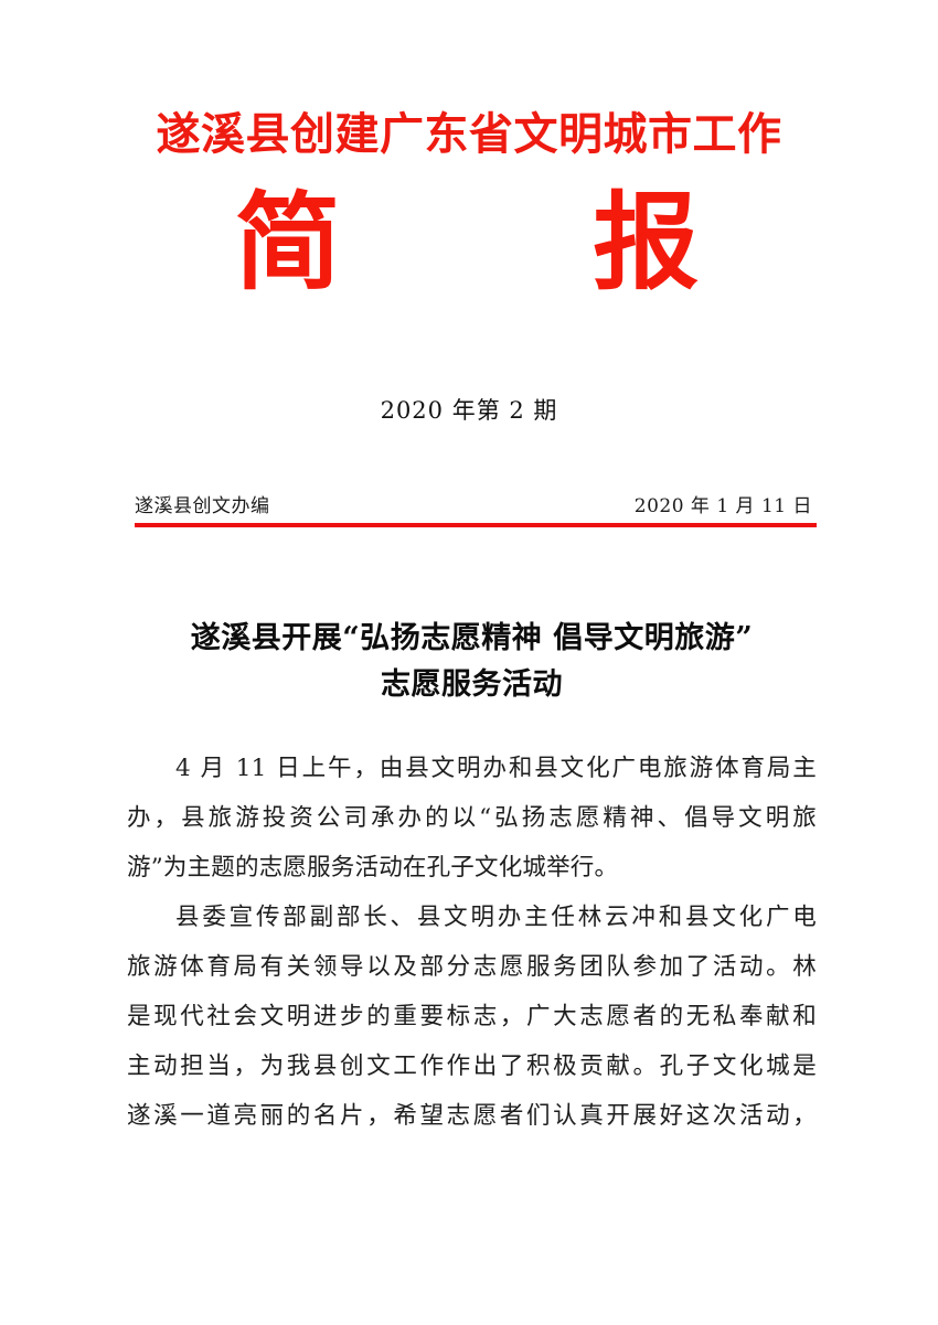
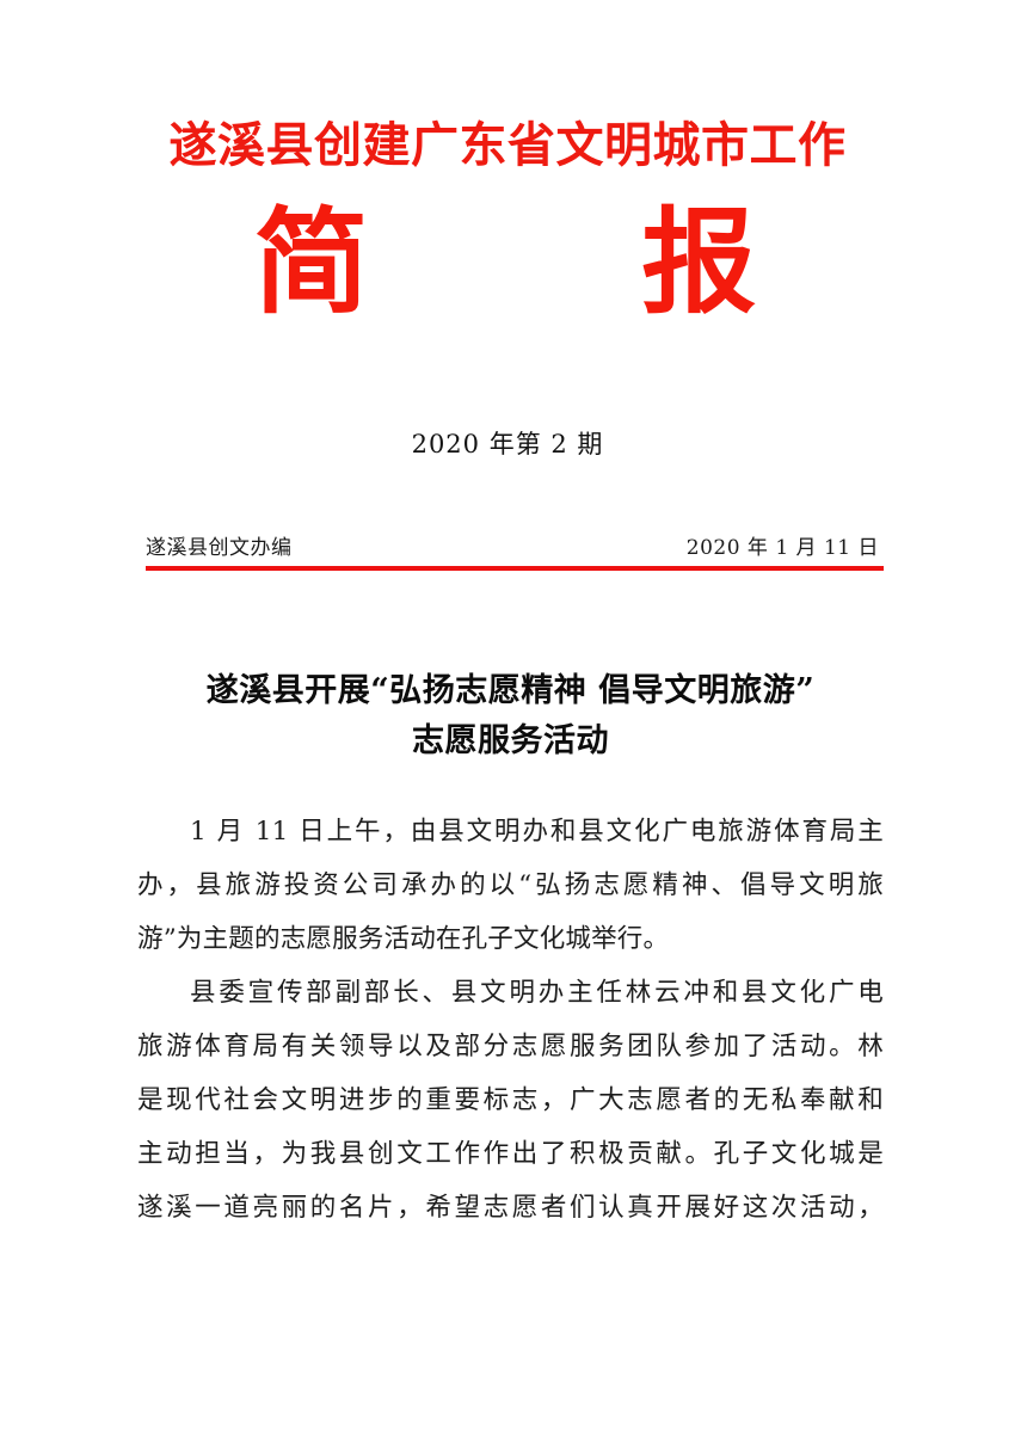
  遂溪县创建广东省文明城市工作
  简 报
  2020 年第 2 期
  遂溪县创文办编
  2020 年 1 月 11 日
  遂溪县开展“弘扬志愿精神 倡导文明旅游”
  志愿服务活动
- 4 月 11 日上午，由县文明办和县文化广电旅游体育局主
+ 1 月 11 日上午，由县文明办和县文化广电旅游体育局主
  办，县旅游投资公司承办的以“弘扬志愿精神、倡导文明旅
  游”为主题的志愿服务活动在孔子文化城举行。
  县委宣传部副部长、县文明办主任林云冲和县文化广电
  旅游体育局有关领导以及部分志愿服务团队参加了活动。林
  是现代社会文明进步的重要标志，广大志愿者的无私奉献和
  主动担当，为我县创文工作作出了积极贡献。孔子文化城是
  遂溪一道亮丽的名片，希望志愿者们认真开展好这次活动，
